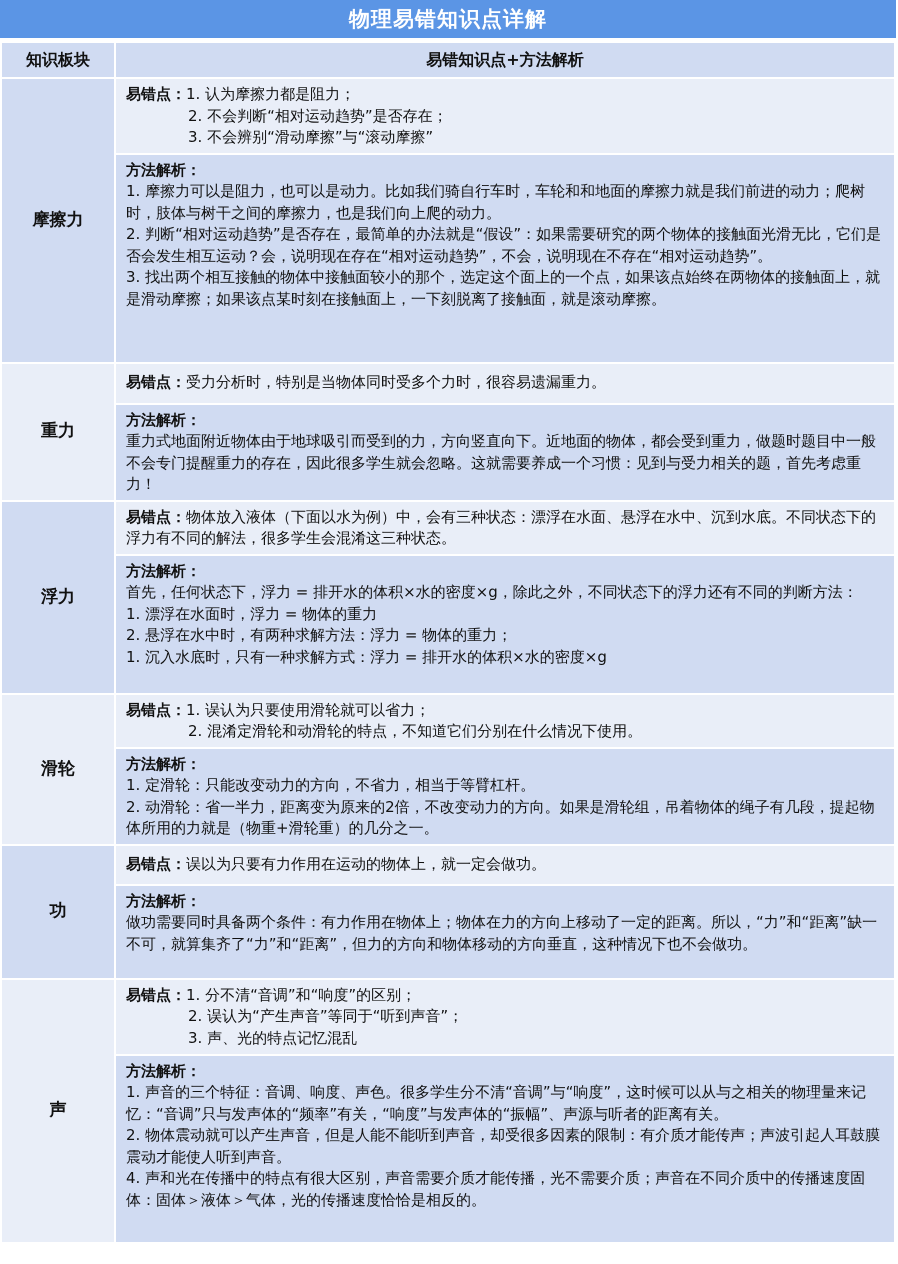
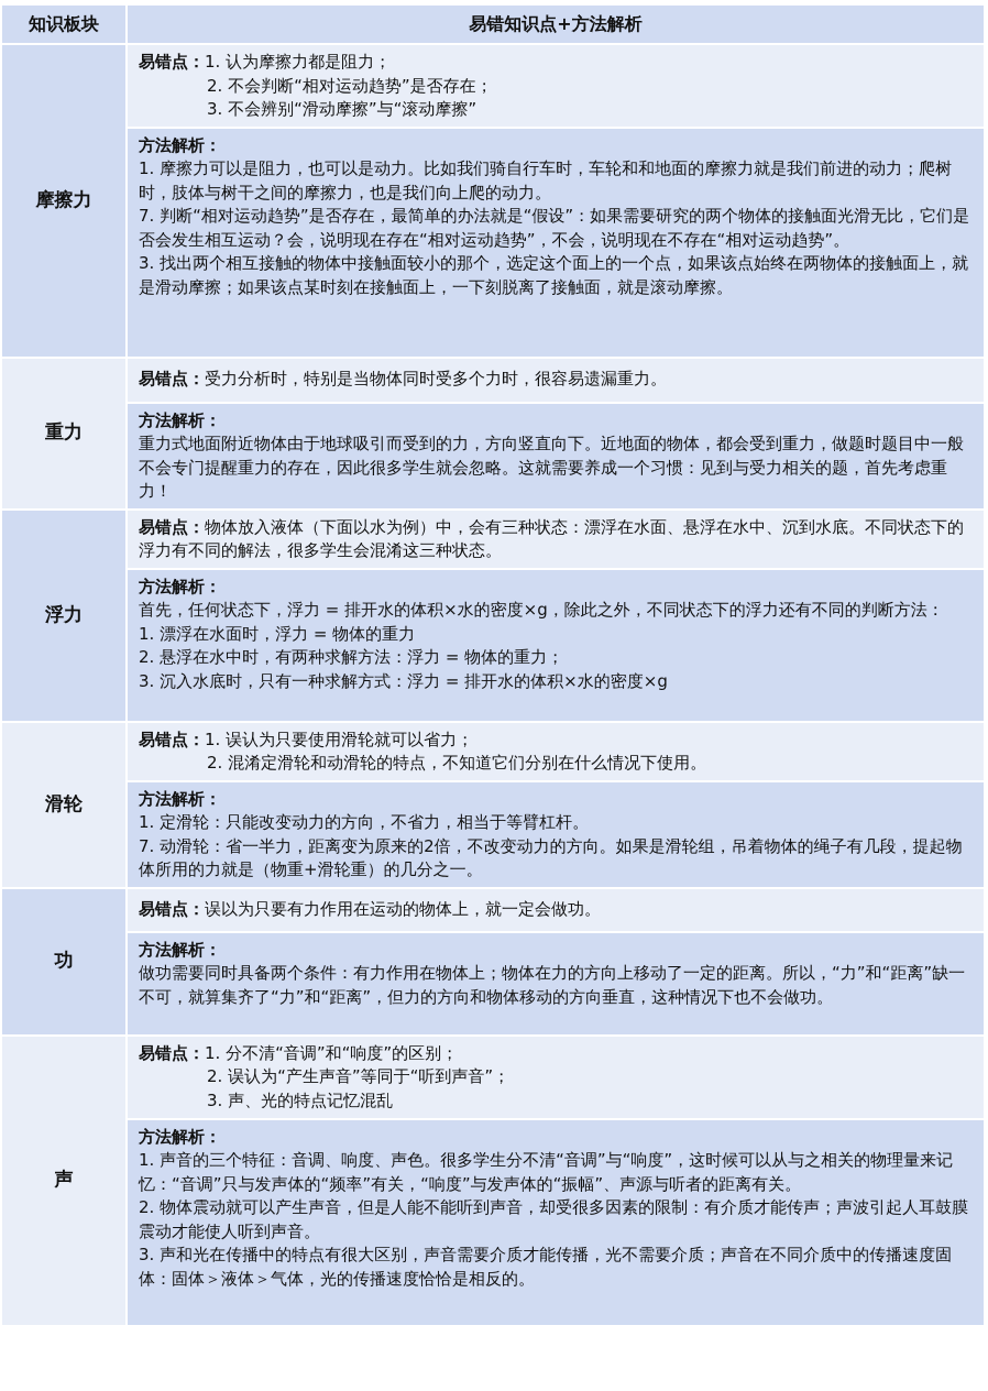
- 物理易错知识点详解
  知识板块	易错知识点+方法解析
  摩擦力	易错点：1. 认为摩擦力都是阻力； 2. 不会判断“相对运动趋势”是否存在； 3. 不会辨别“滑动摩擦”与“滚动摩擦”
- 方法解析： 1. 摩擦力可以是阻力，也可以是动力。比如我们骑自行车时，车轮和和地面的摩擦力就是我们前进的动力；爬树时，肢体与树干之间的摩擦力，也是我们向上爬的动力。 2. 判断“相对运动趋势”是否存在，最简单的办法就是“假设”：如果需要研究的两个物体的接触面光滑无比，它们是否会发生相互运动？会，说明现在存在“相对运动趋势”，不会，说明现在不存在“相对运动趋势”。 3. 找出两个相互接触的物体中接触面较小的那个，选定这个面上的一个点，如果该点始终在两物体的接触面上，就是滑动摩擦；如果该点某时刻在接触面上，一下刻脱离了接触面，就是滚动摩擦。
+ 方法解析： 1. 摩擦力可以是阻力，也可以是动力。比如我们骑自行车时，车轮和和地面的摩擦力就是我们前进的动力；爬树时，肢体与树干之间的摩擦力，也是我们向上爬的动力。 7. 判断“相对运动趋势”是否存在，最简单的办法就是“假设”：如果需要研究的两个物体的接触面光滑无比，它们是否会发生相互运动？会，说明现在存在“相对运动趋势”，不会，说明现在不存在“相对运动趋势”。 3. 找出两个相互接触的物体中接触面较小的那个，选定这个面上的一个点，如果该点始终在两物体的接触面上，就是滑动摩擦；如果该点某时刻在接触面上，一下刻脱离了接触面，就是滚动摩擦。
  重力	易错点：受力分析时，特别是当物体同时受多个力时，很容易遗漏重力。
  方法解析： 重力式地面附近物体由于地球吸引而受到的力，方向竖直向下。近地面的物体，都会受到重力，做题时题目中一般不会专门提醒重力的存在，因此很多学生就会忽略。这就需要养成一个习惯：见到与受力相关的题，首先考虑重力！
  浮力	易错点：物体放入液体（下面以水为例）中，会有三种状态：漂浮在水面、悬浮在水中、沉到水底。不同状态下的浮力有不同的解法，很多学生会混淆这三种状态。
- 方法解析： 首先，任何状态下，浮力 = 排开水的体积×水的密度×g，除此之外，不同状态下的浮力还有不同的判断方法： 1. 漂浮在水面时，浮力 = 物体的重力 2. 悬浮在水中时，有两种求解方法：浮力 = 物体的重力； 1. 沉入水底时，只有一种求解方式：浮力 = 排开水的体积×水的密度×g
+ 方法解析： 首先，任何状态下，浮力 = 排开水的体积×水的密度×g，除此之外，不同状态下的浮力还有不同的判断方法： 1. 漂浮在水面时，浮力 = 物体的重力 2. 悬浮在水中时，有两种求解方法：浮力 = 物体的重力； 3. 沉入水底时，只有一种求解方式：浮力 = 排开水的体积×水的密度×g
  滑轮	易错点：1. 误认为只要使用滑轮就可以省力； 2. 混淆定滑轮和动滑轮的特点，不知道它们分别在什么情况下使用。
- 方法解析： 1. 定滑轮：只能改变动力的方向，不省力，相当于等臂杠杆。 2. 动滑轮：省一半力，距离变为原来的2倍，不改变动力的方向。如果是滑轮组，吊着物体的绳子有几段，提起物体所用的力就是（物重+滑轮重）的几分之一。
+ 方法解析： 1. 定滑轮：只能改变动力的方向，不省力，相当于等臂杠杆。 7. 动滑轮：省一半力，距离变为原来的2倍，不改变动力的方向。如果是滑轮组，吊着物体的绳子有几段，提起物体所用的力就是（物重+滑轮重）的几分之一。
  功	易错点：误以为只要有力作用在运动的物体上，就一定会做功。
  方法解析： 做功需要同时具备两个条件：有力作用在物体上；物体在力的方向上移动了一定的距离。所以，“力”和“距离”缺一不可，就算集齐了“力”和“距离”，但力的方向和物体移动的方向垂直，这种情况下也不会做功。
  声	易错点：1. 分不清“音调”和“响度”的区别； 2. 误认为“产生声音”等同于“听到声音”； 3. 声、光的特点记忆混乱
- 方法解析： 1. 声音的三个特征：音调、响度、声色。很多学生分不清“音调”与“响度”，这时候可以从与之相关的物理量来记忆：“音调”只与发声体的“频率”有关，“响度”与发声体的“振幅”、声源与听者的距离有关。 2. 物体震动就可以产生声音，但是人能不能听到声音，却受很多因素的限制：有介质才能传声；声波引起人耳鼓膜震动才能使人听到声音。 4. 声和光在传播中的特点有很大区别，声音需要介质才能传播，光不需要介质；声音在不同介质中的传播速度固体：固体＞液体＞气体，光的传播速度恰恰是相反的。
+ 方法解析： 1. 声音的三个特征：音调、响度、声色。很多学生分不清“音调”与“响度”，这时候可以从与之相关的物理量来记忆：“音调”只与发声体的“频率”有关，“响度”与发声体的“振幅”、声源与听者的距离有关。 2. 物体震动就可以产生声音，但是人能不能听到声音，却受很多因素的限制：有介质才能传声；声波引起人耳鼓膜震动才能使人听到声音。 3. 声和光在传播中的特点有很大区别，声音需要介质才能传播，光不需要介质；声音在不同介质中的传播速度固体：固体＞液体＞气体，光的传播速度恰恰是相反的。
